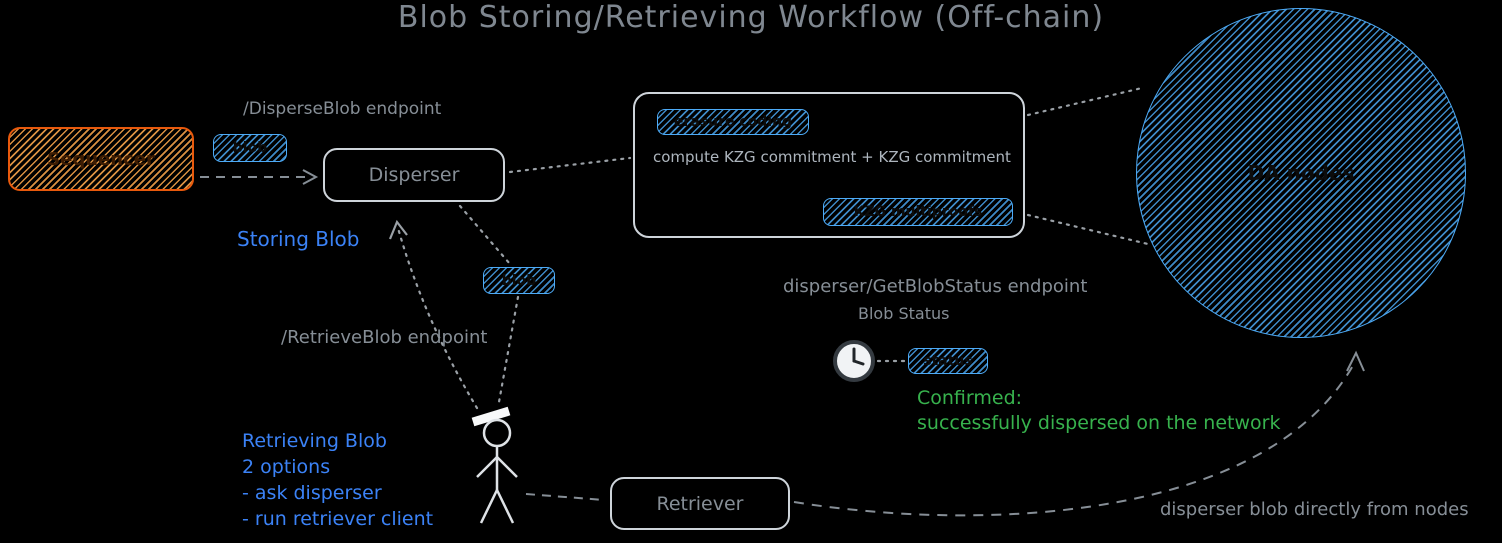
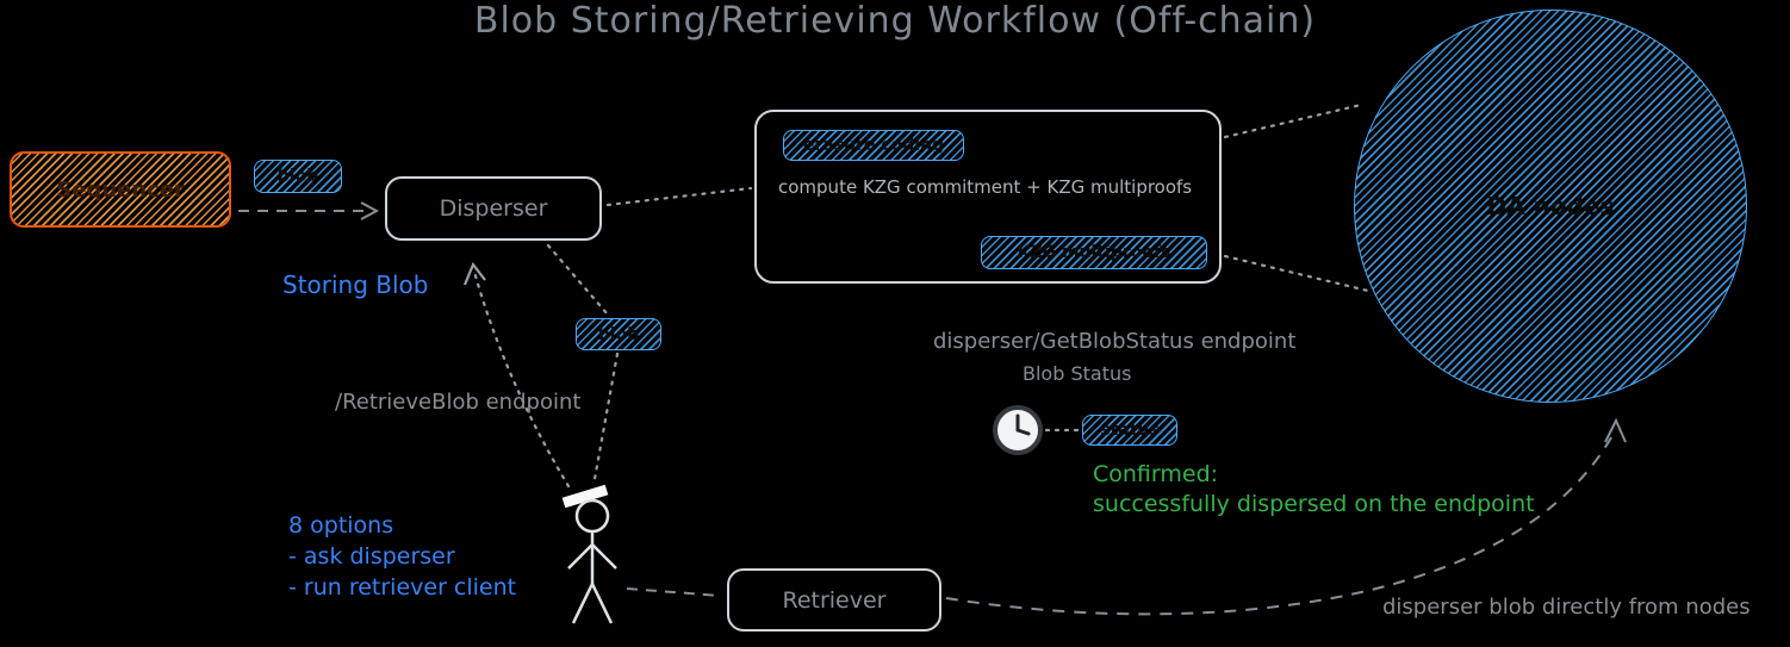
  Blob Storing/Retrieving Workflow (Off-chain)
  Sequencer
- /DisperseBlob endpoint
  blob
  Disperser
  Storing Blob
  erasure coding
- compute KZG commitment + KZG commitment
+ compute KZG commitment + KZG multiproofs
  KZG multiproofs
  DA nodes
  disperser/GetBlobStatus endpoint
  Blob Status
  status
  Confirmed:
- successfully dispersed on the network
+ successfully dispersed on the endpoint
  /RetrieveBlob endpoint
  blob
- Retrieving Blob
- 2 options
+ 8 options
  - ask disperser
  - run retriever client
  Retriever
  disperser blob directly from nodes
